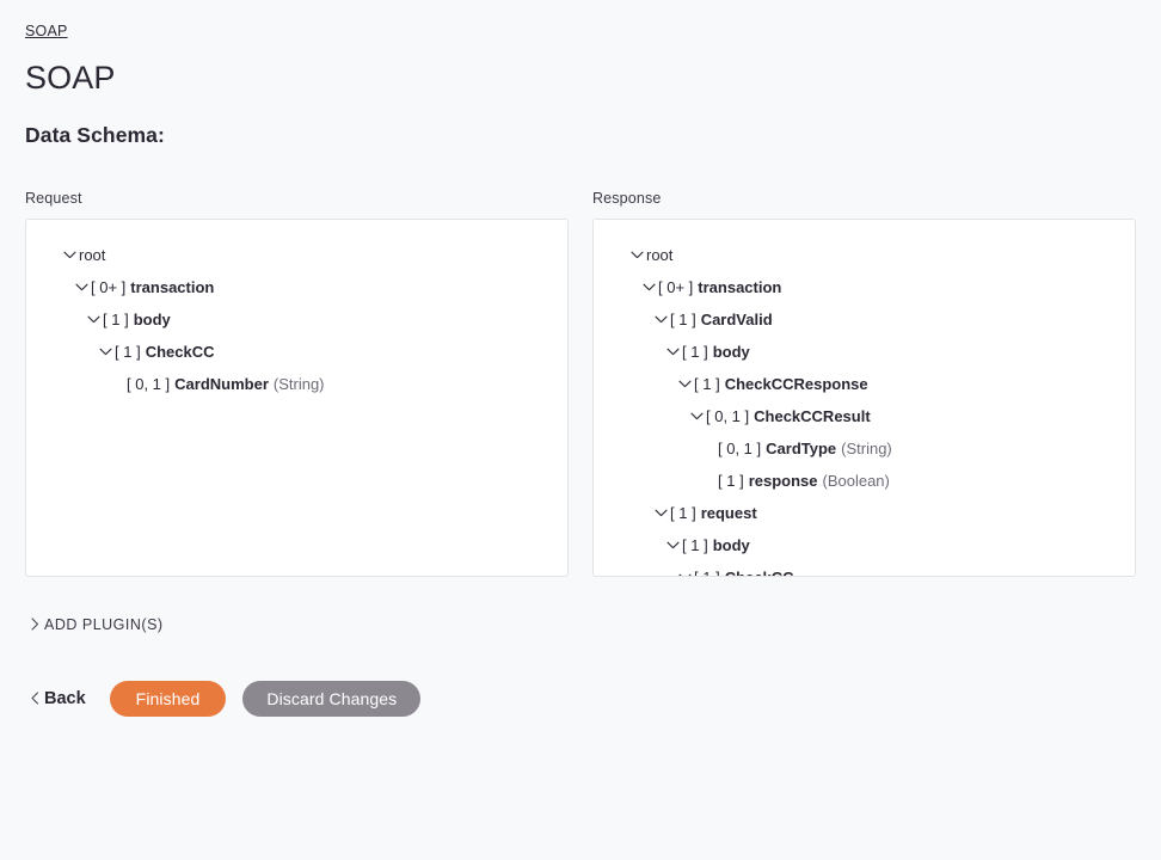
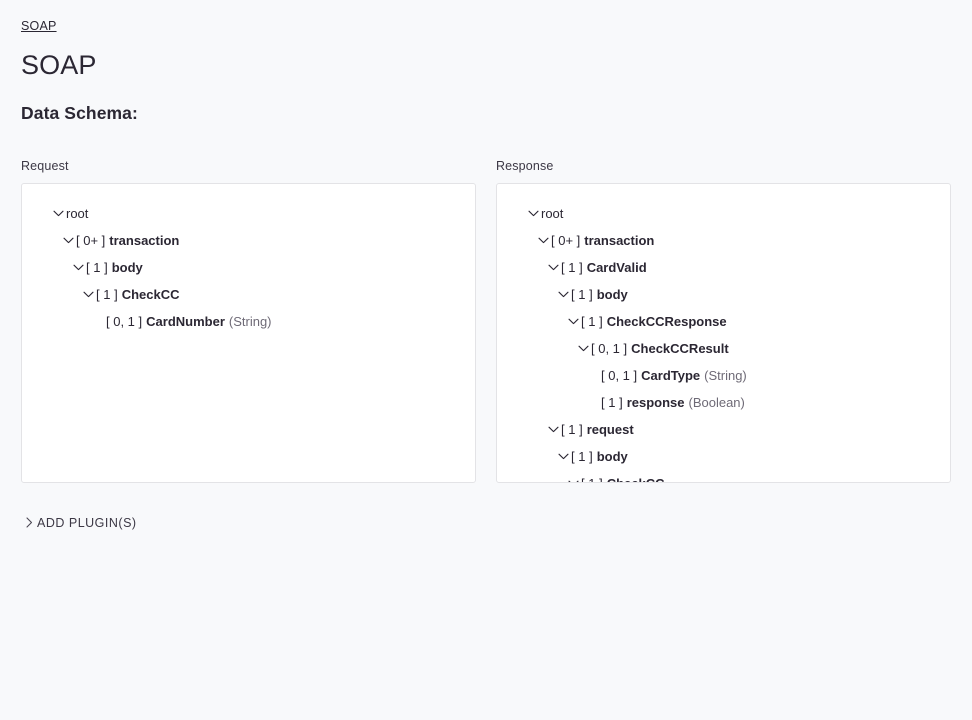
  SOAP
  SOAP
  Data Schema:
  Request
  root
  [ 0+ ]
  transaction
  [ 1 ]
  body
  [ 1 ]
  CheckCC
  [ 0, 1 ]
  CardNumber
  (String)
  Response
  root
  [ 0+ ]
  transaction
  [ 1 ]
  CardValid
  [ 1 ]
  body
  [ 1 ]
  CheckCCResponse
  [ 0, 1 ]
  CheckCCResult
  [ 0, 1 ]
  CardType
  (String)
  [ 1 ]
  response
  (Boolean)
  [ 1 ]
  request
  [ 1 ]
  body
  ADD PLUGIN(S)
- Back
- Finished
- Discard Changes
